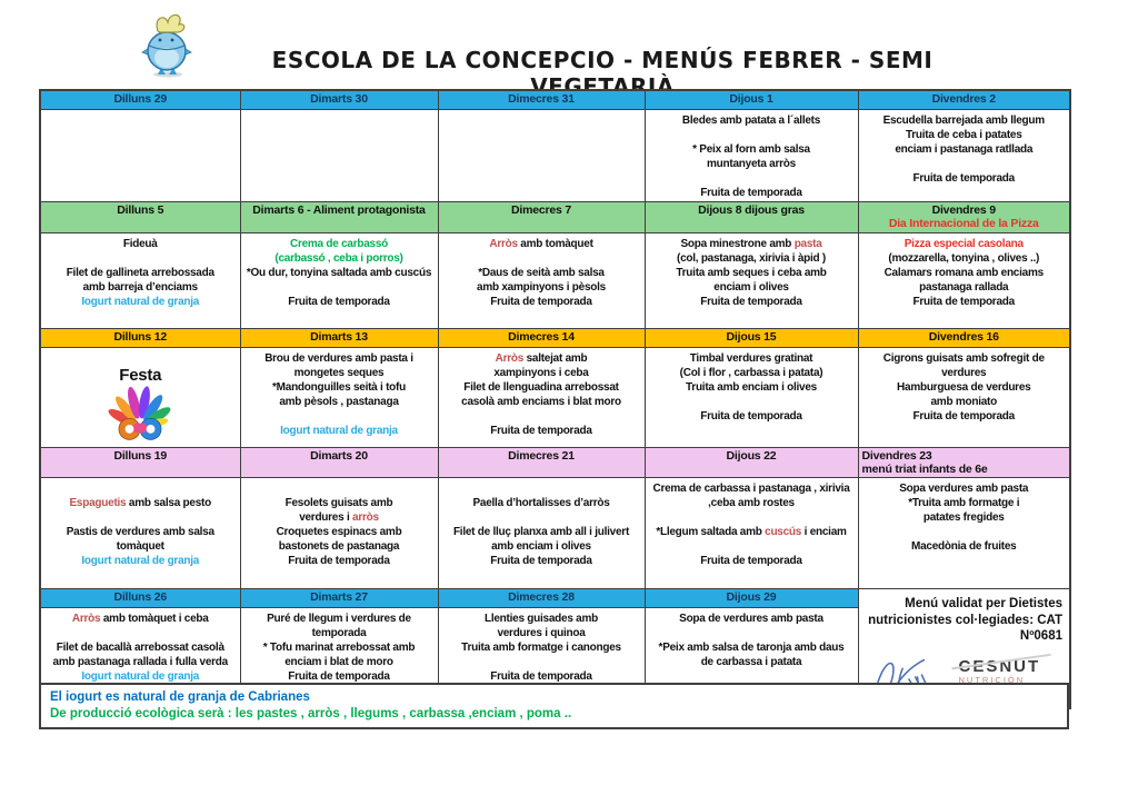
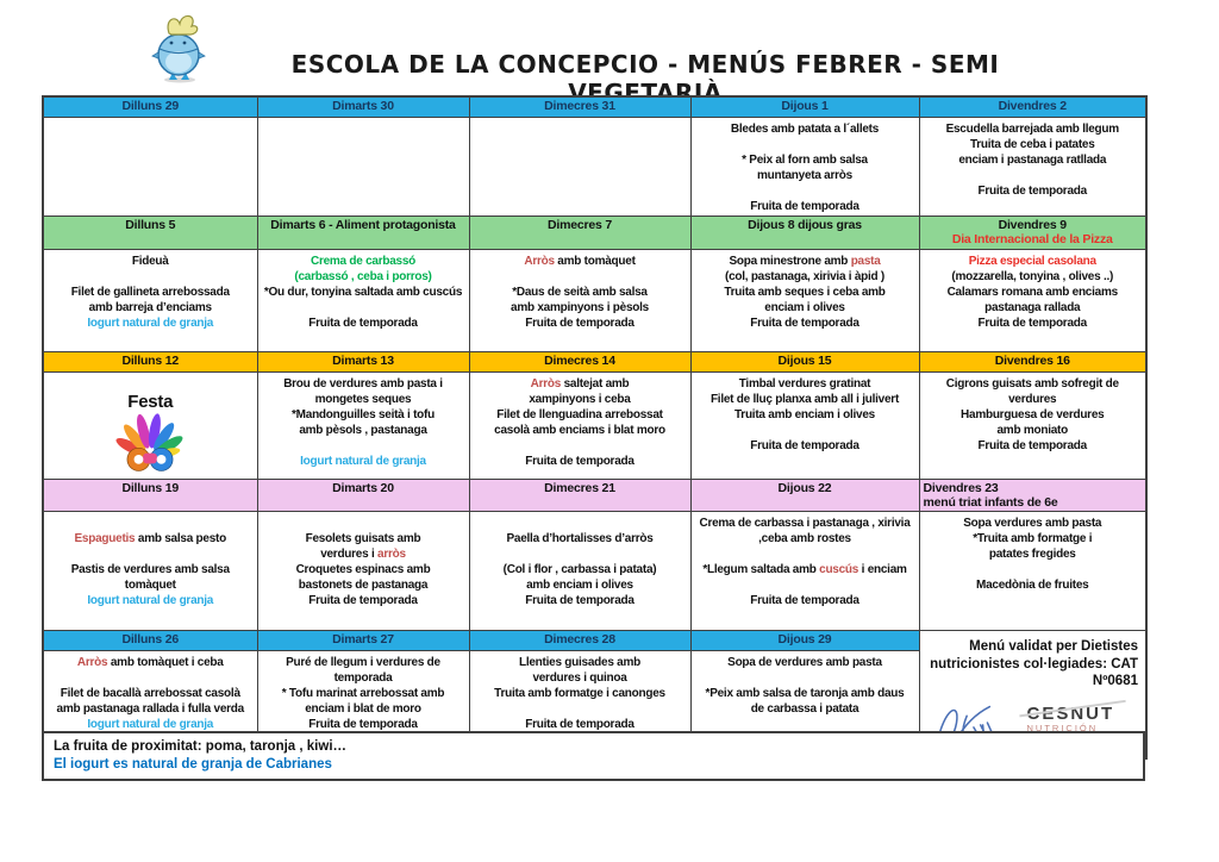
  ESCOLA DE LA CONCEPCIO - MENÚS FEBRER - SEMI VEGETARIÀ
  Dilluns 29	Dimarts 30	Dimecres 31	Dijous 1	Divendres 2
  			Bledes amb patata a l´allets * Peix al forn amb salsamuntanyeta arròs Fruita de temporada	Escudella barrejada amb llegumTruita de ceba i patatesenciam i pastanaga ratllada Fruita de temporada
  Dilluns 5	Dimarts 6 - Aliment protagonista	Dimecres 7	Dijous 8 dijous gras	Divendres 9Dia Internacional de la Pizza
  Fideuà Filet de gallineta arrebossadaamb barreja d’enciamsIogurt natural de granja	Crema de carbassó(carbassó , ceba i porros)*Ou dur, tonyina saltada amb cuscús Fruita de temporada	Arròs amb tomàquet *Daus de seità amb salsaamb xampinyons i pèsolsFruita de temporada	Sopa minestrone amb pasta(col, pastanaga, xirivia i àpid )Truita amb seques i ceba ambenciam i olivesFruita de temporada	Pizza especial casolana(mozzarella, tonyina , olives ..)Calamars romana amb enciamspastanaga ralladaFruita de temporada
  Dilluns 12	Dimarts 13	Dimecres 14	Dijous 15	Divendres 16
- Festa	Brou de verdures amb pasta imongetes seques*Mandonguilles seità i tofuamb pèsols , pastanaga Iogurt natural de granja	Arròs saltejat ambxampinyons i cebaFilet de llenguadina arrebossatcasolà amb enciams i blat moro Fruita de temporada	Timbal verdures gratinat(Col i flor , carbassa i patata)Truita amb enciam i olives Fruita de temporada	Cigrons guisats amb sofregit deverduresHamburguesa de verduresamb moniatoFruita de temporada
+ Festa	Brou de verdures amb pasta imongetes seques*Mandonguilles seità i tofuamb pèsols , pastanaga Iogurt natural de granja	Arròs saltejat ambxampinyons i cebaFilet de llenguadina arrebossatcasolà amb enciams i blat moro Fruita de temporada	Timbal verdures gratinatFilet de lluç planxa amb all i julivertTruita amb enciam i olives Fruita de temporada	Cigrons guisats amb sofregit deverduresHamburguesa de verduresamb moniatoFruita de temporada
  Dilluns 19	Dimarts 20	Dimecres 21	Dijous 22	Divendres 23menú triat infants de 6e
- Espaguetis amb salsa pesto Pastis de verdures amb salsatomàquetIogurt natural de granja	Fesolets guisats ambverdures i arròsCroquetes espinacs ambbastonets de pastanagaFruita de temporada	Paella d’hortalisses d’arròs Filet de lluç planxa amb all i julivertamb enciam i olivesFruita de temporada	Crema de carbassa i pastanaga , xirivia,ceba amb rostes *Llegum saltada amb cuscús i enciam Fruita de temporada	Sopa verdures amb pasta*Truita amb formatge ipatates fregides Macedònia de fruites
+ Espaguetis amb salsa pesto Pastis de verdures amb salsatomàquetIogurt natural de granja	Fesolets guisats ambverdures i arròsCroquetes espinacs ambbastonets de pastanagaFruita de temporada	Paella d’hortalisses d’arròs (Col i flor , carbassa i patata)amb enciam i olivesFruita de temporada	Crema de carbassa i pastanaga , xirivia,ceba amb rostes *Llegum saltada amb cuscús i enciam Fruita de temporada	Sopa verdures amb pasta*Truita amb formatge ipatates fregides Macedònia de fruites
  Dilluns 26	Dimarts 27	Dimecres 28	Dijous 29	Menú validat per Dietistesnutricionistes col·legiades: CATNº0681 CESNUTNUTRICIÓN
  Arròs amb tomàquet i ceba Filet de bacallà arrebossat casolàamb pastanaga rallada i fulla verdaIogurt natural de granja	Puré de llegum i verdures detemporada* Tofu marinat arrebossat ambenciam i blat de moroFruita de temporada	Llenties guisades ambverdures i quinoaTruita amb formatge i canonges Fruita de temporada	Sopa de verdures amb pasta *Peix amb salsa de taronja amb dausde carbassa i patata
+ La fruita de proximitat: poma, taronja , kiwi…
  El iogurt es natural de granja de Cabrianes
- De producció ecològica serà : les pastes , arròs , llegums , carbassa ,enciam , poma ..
